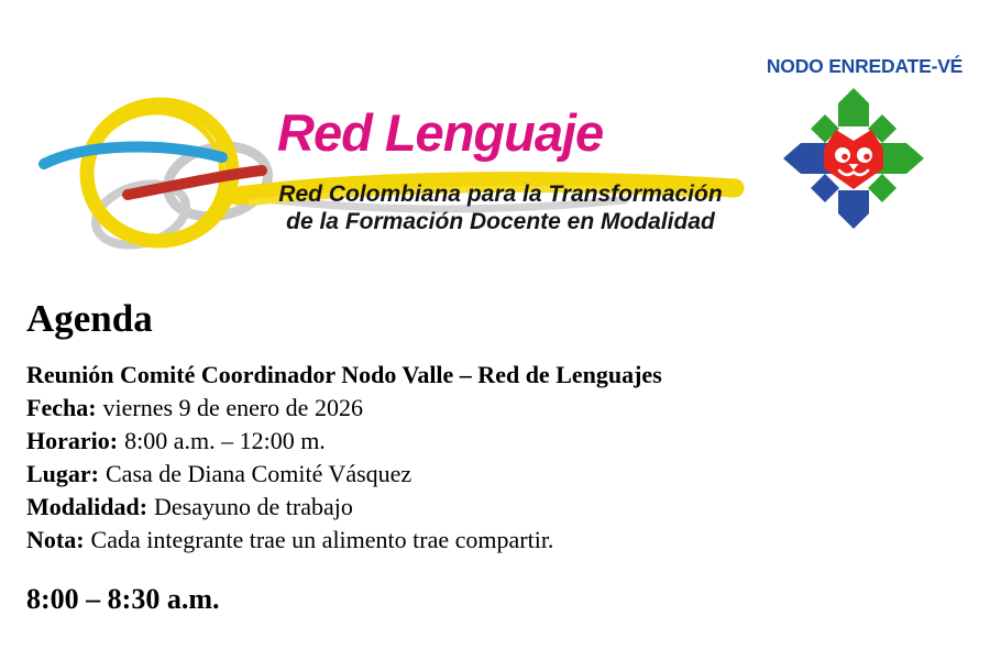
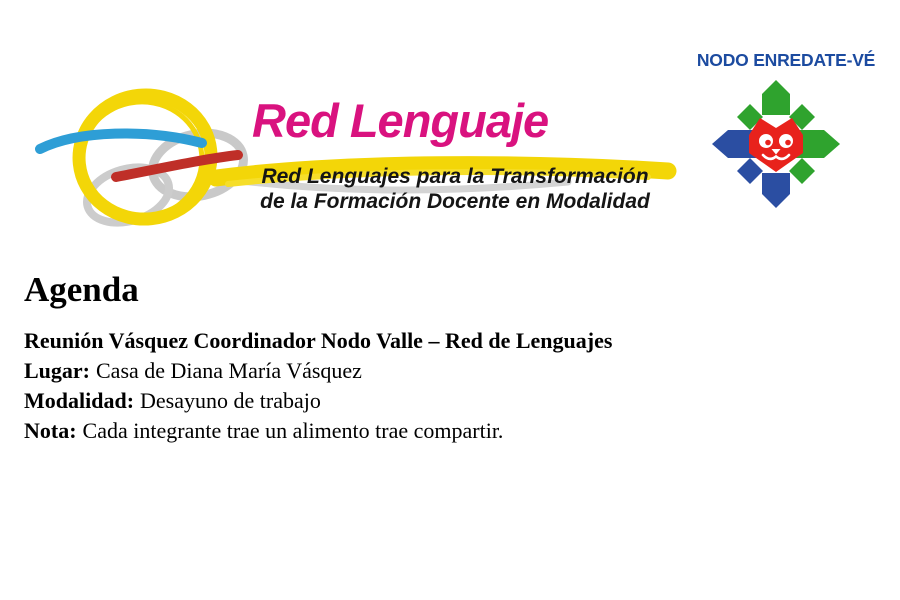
  Red Lenguaje
- Red Colombiana para la Transformación
+ Red Lenguajes para la Transformación
  de la Formación Docente en Modalidad
  NODO ENREDATE-VÉ
  Agenda
- Reunión Comité Coordinador Nodo Valle – Red de Lenguajes
+ Reunión Vásquez Coordinador Nodo Valle – Red de Lenguajes
- Fecha: viernes 9 de enero de 2026
- Horario: 8:00 a.m. – 12:00 m.
- Lugar: Casa de Diana Comité Vásquez
+ Lugar: Casa de Diana María Vásquez
  Modalidad: Desayuno de trabajo
  Nota: Cada integrante trae un alimento trae compartir.
- 8:00 – 8:30 a.m.
